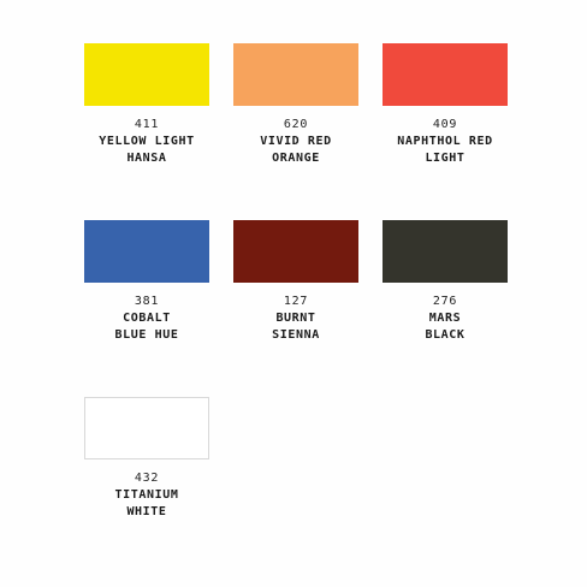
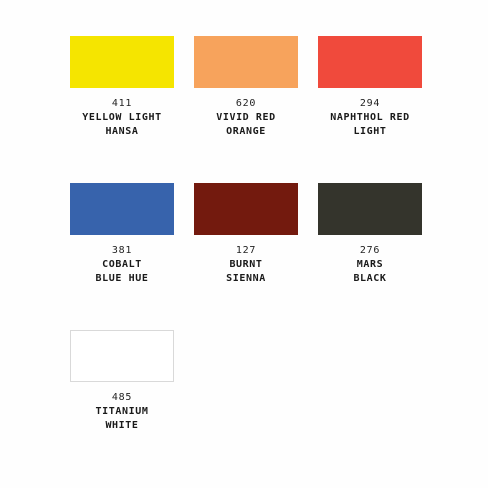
  411
  YELLOW LIGHT
  HANSA
  620
  VIVID RED
  ORANGE
- 409
+ 294
  NAPHTHOL RED
  LIGHT
  381
  COBALT
  BLUE HUE
  127
  BURNT
  SIENNA
  276
  MARS
  BLACK
- 432
+ 485
  TITANIUM
  WHITE
